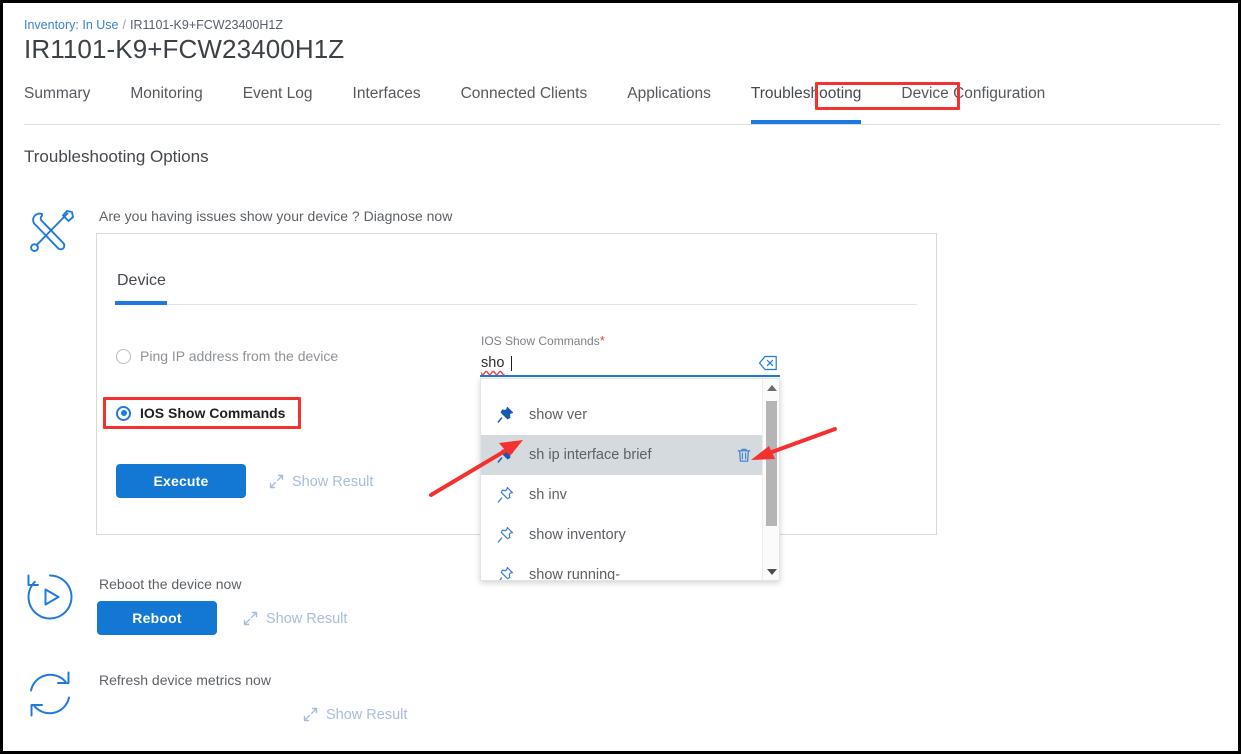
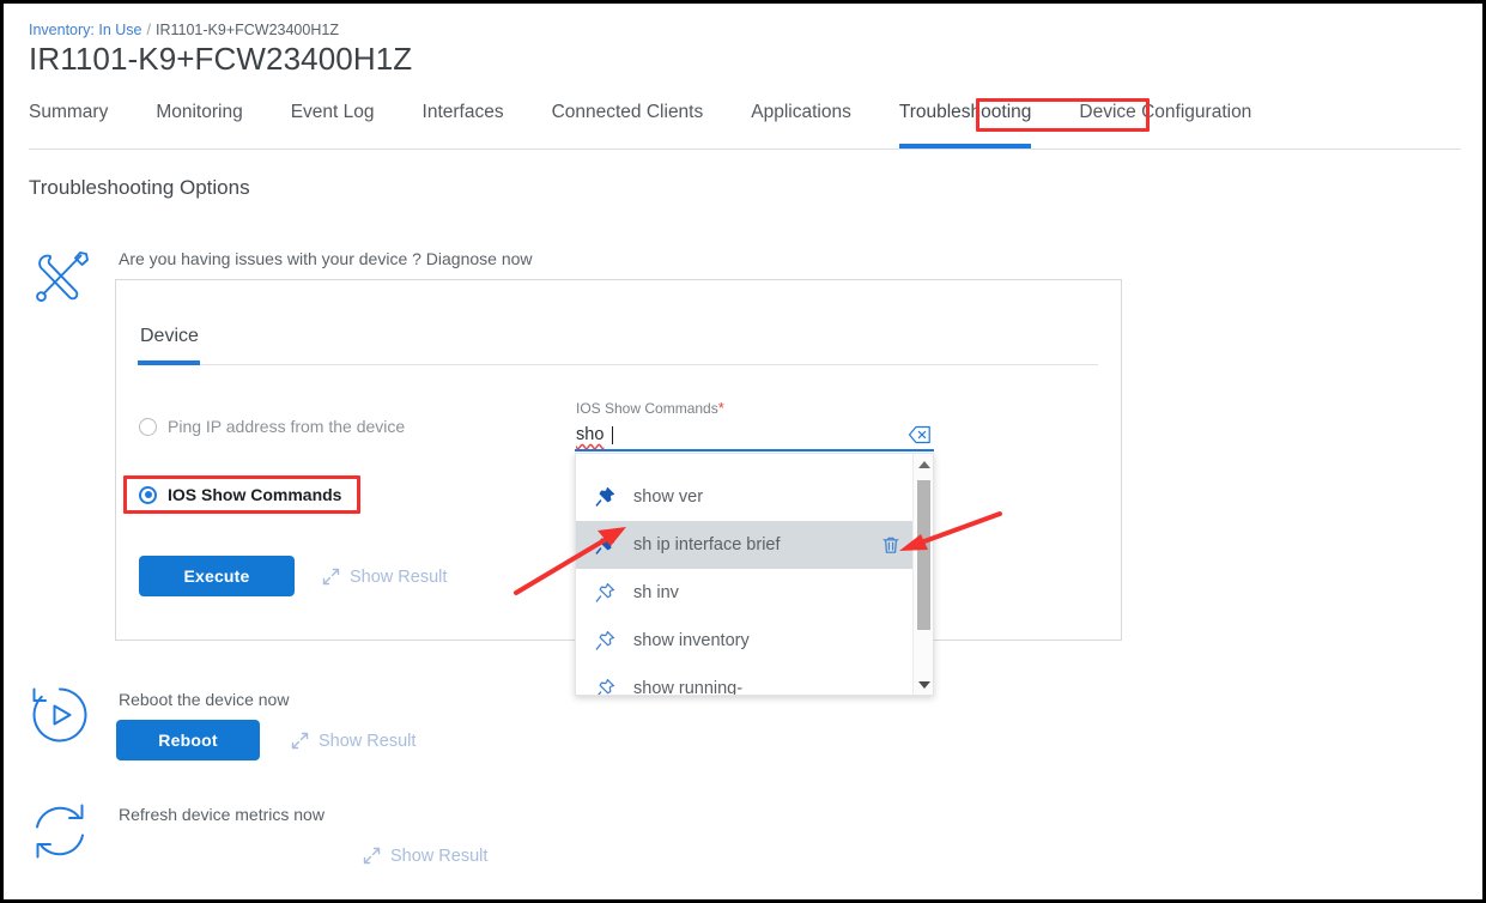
  Inventory: In Use / IR1101-K9+FCW23400H1Z
  IR1101-K9+FCW23400H1Z
  Summary
  Monitoring
  Event Log
  Interfaces
  Connected Clients
  Applications
  Troubleshooting
  Device Configuration
  Troubleshooting Options
- Are you having issues show your device ? Diagnose now
+ Are you having issues with your device ? Diagnose now
  Device
  Ping IP address from the device
  IOS Show Commands
  Execute
  Show Result
  IOS Show Commands*
  sho
  show ver
  sh ip interface brief
  sh inv
  show inventory
  show running-
  Reboot the device now
  Reboot
  Show Result
  Refresh device metrics now
  Show Result
